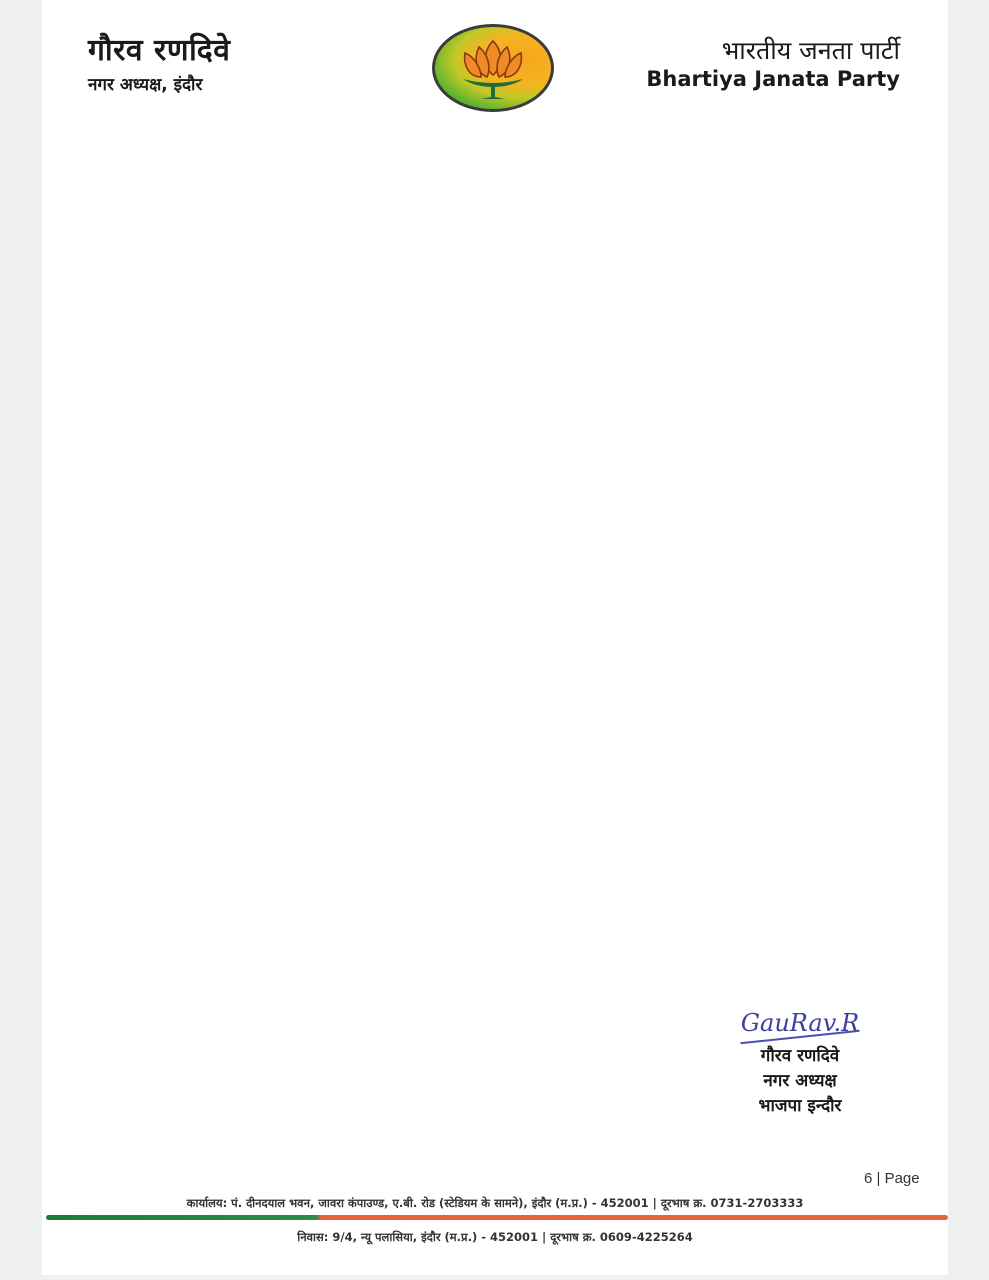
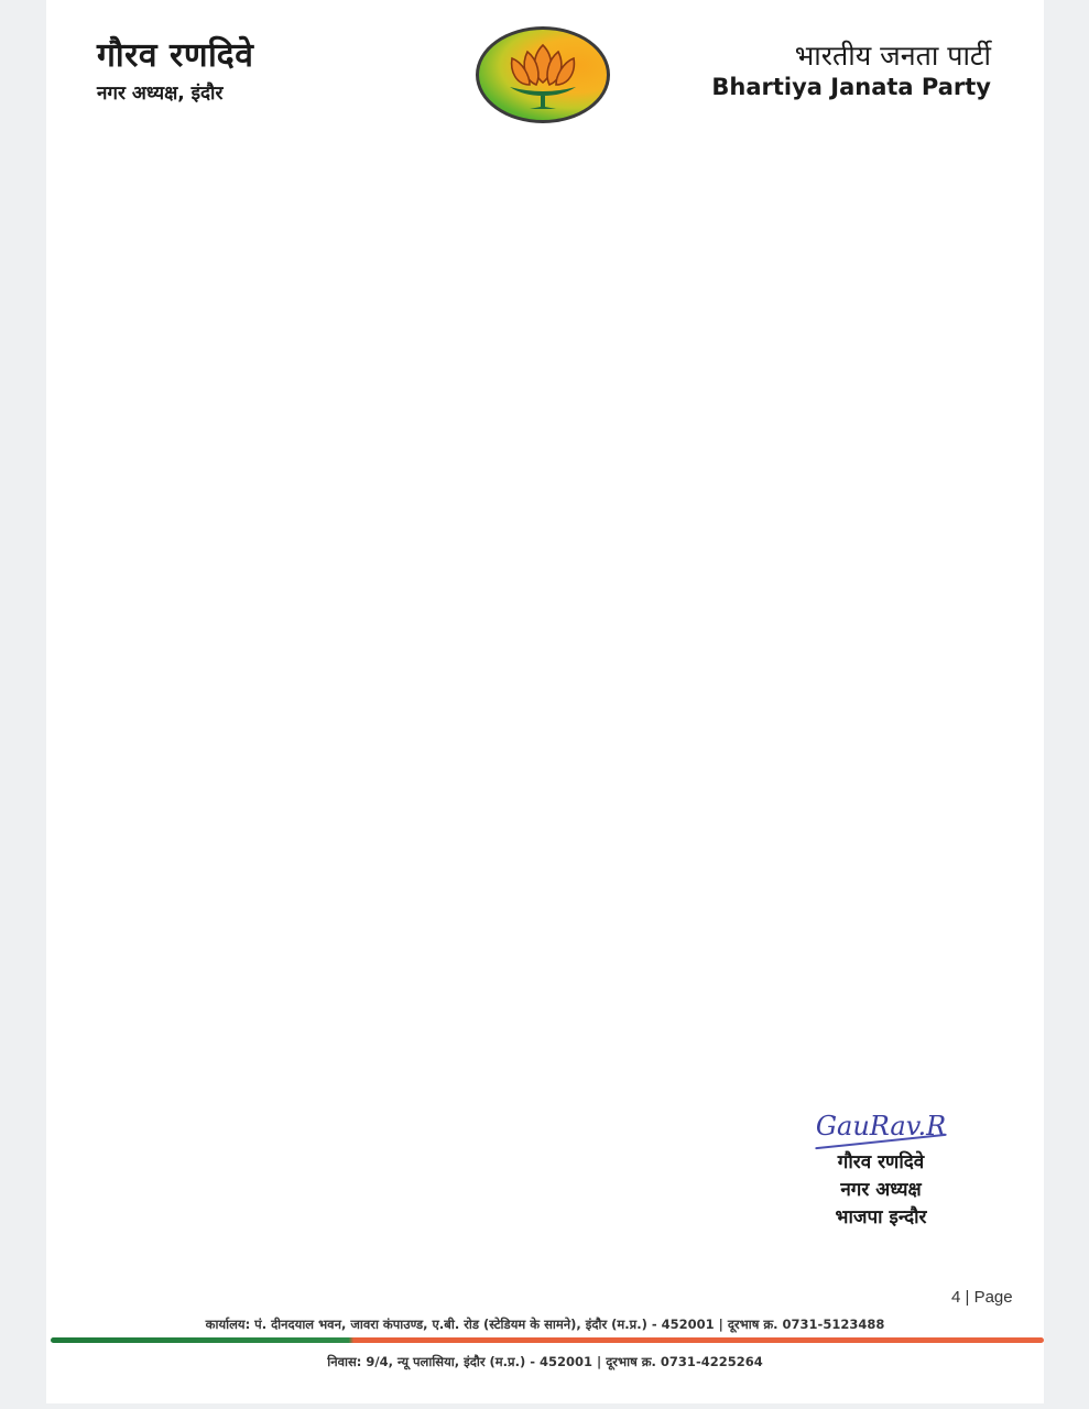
  गौरव रणदिवे
  नगर अध्यक्ष, इंदौर
  भारतीय जनता पार्टी
  Bhartiya Janata Party
  GauRav.R
  गौरव रणदिवे
  नगर अध्यक्ष
  भाजपा इन्दौर
- 6 | Page
+ 4 | Page
- कार्यालय: पं. दीनदयाल भवन, जावरा कंपाउण्ड, ए.बी. रोड (स्टेडियम के सामने), इंदौर (म.प्र.) - 452001 | दूरभाष क्र. 0731-2703333
+ कार्यालय: पं. दीनदयाल भवन, जावरा कंपाउण्ड, ए.बी. रोड (स्टेडियम के सामने), इंदौर (म.प्र.) - 452001 | दूरभाष क्र. 0731-5123488
- निवास: 9/4, न्यू पलासिया, इंदौर (म.प्र.) - 452001 | दूरभाष क्र. 0609-4225264
+ निवास: 9/4, न्यू पलासिया, इंदौर (म.प्र.) - 452001 | दूरभाष क्र. 0731-4225264
